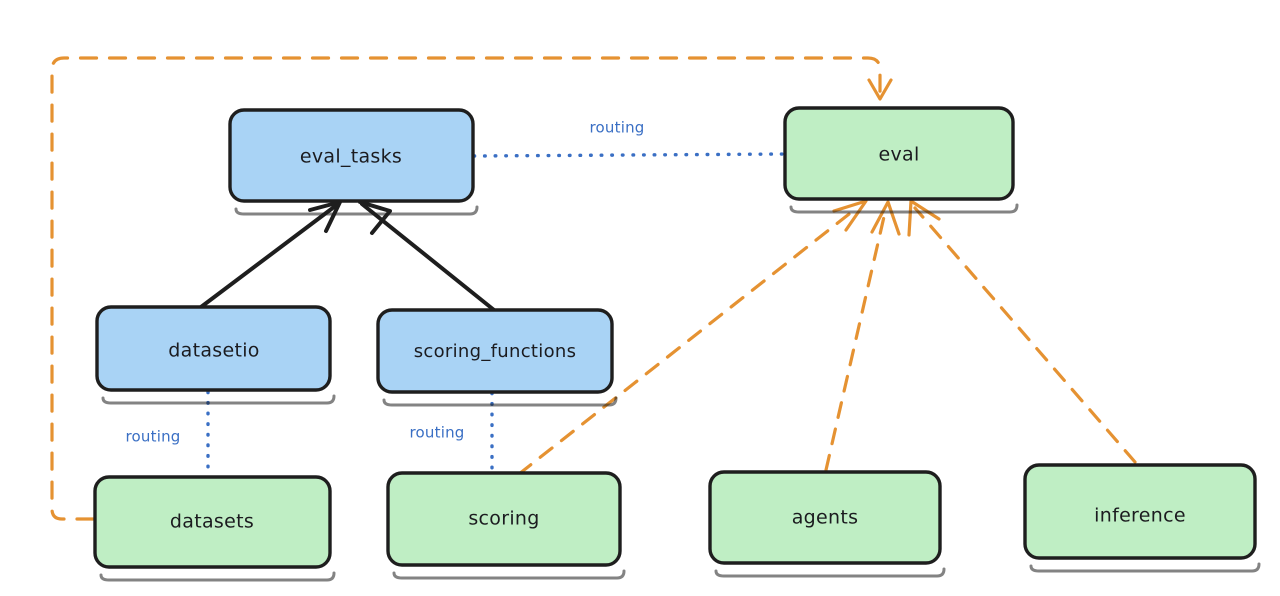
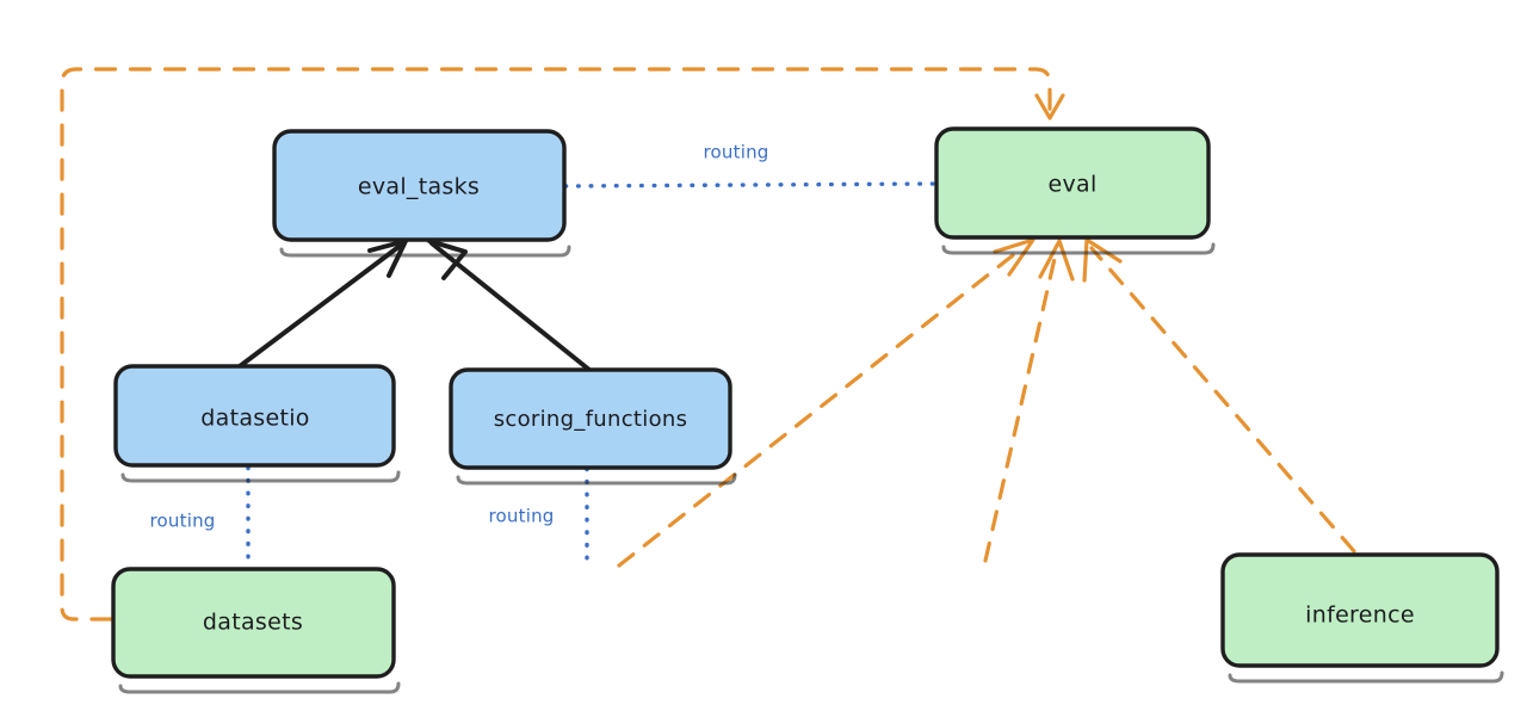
  eval_tasks
  eval
  datasetio
  scoring_functions
  datasets
- scoring
- agents
  inference
  routing
  routing
  routing
